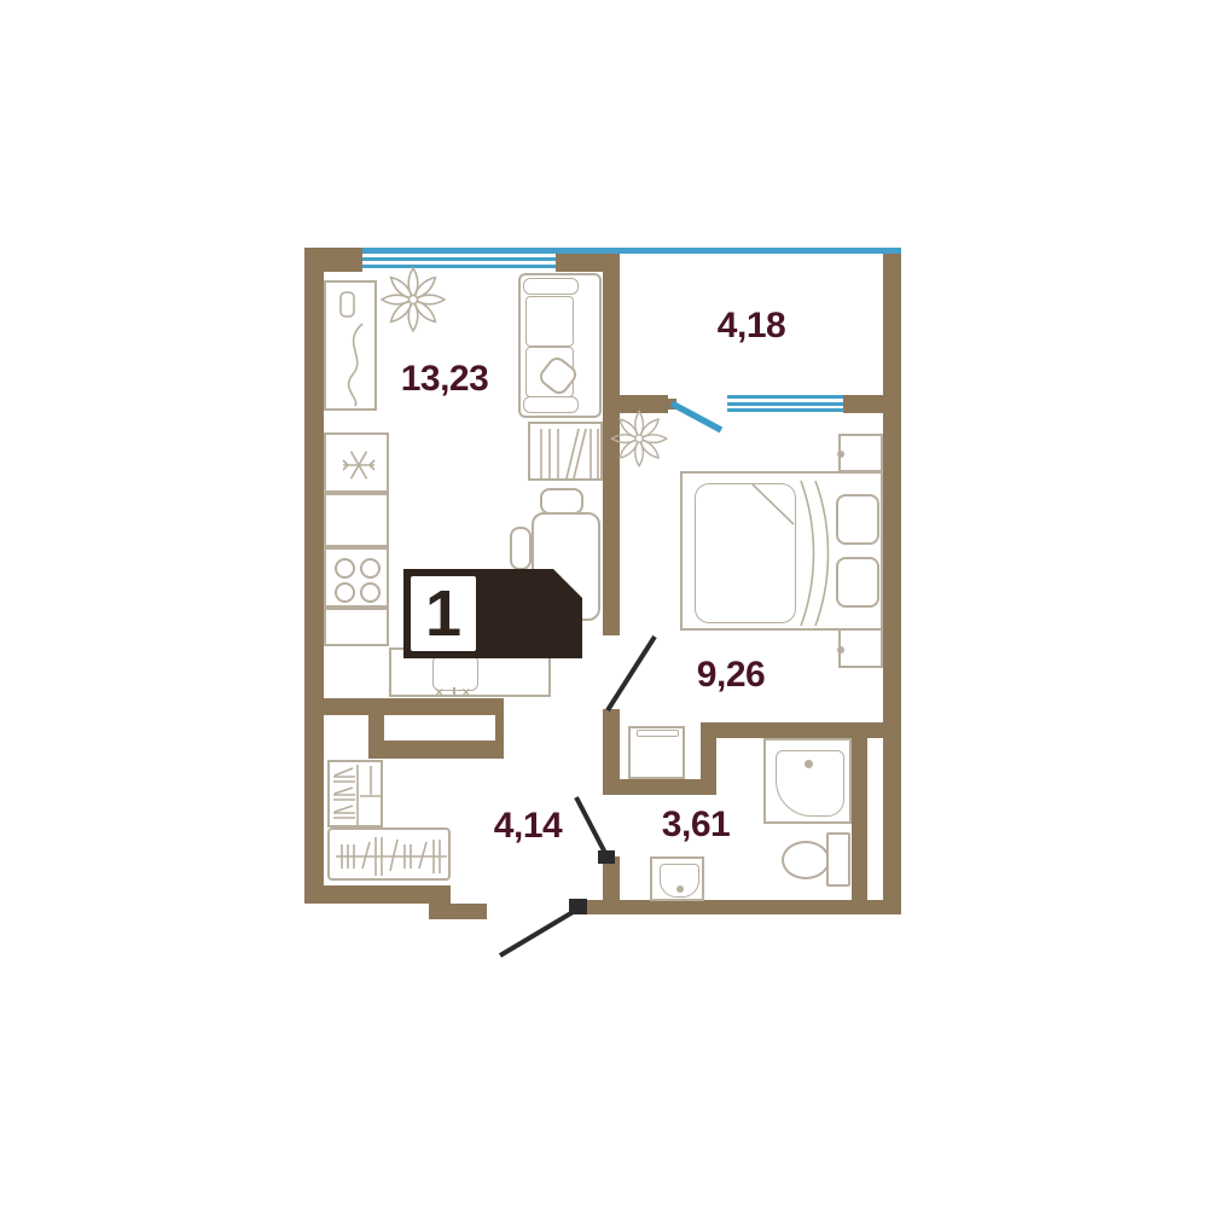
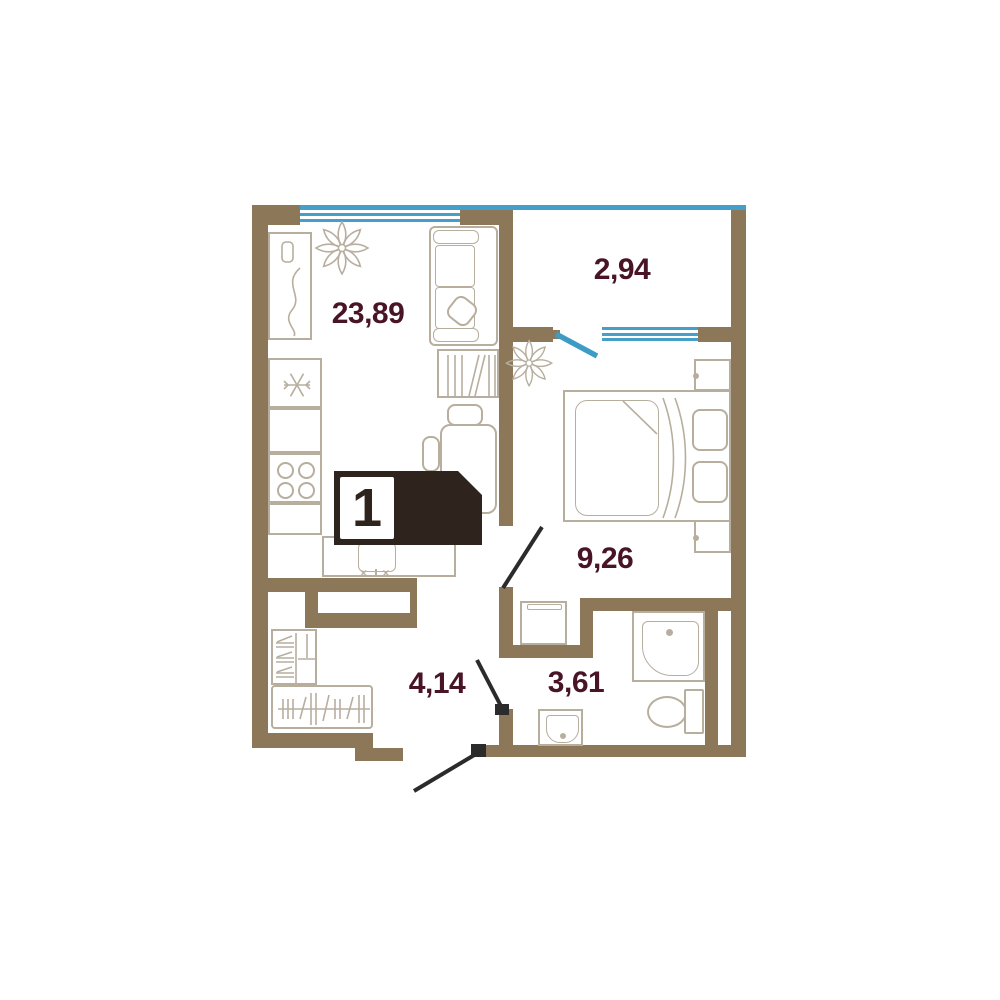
  × ×
- 13,23
+ 23,89
- 4,18
+ 2,94
  9,26
  4,14
  3,61
  1
